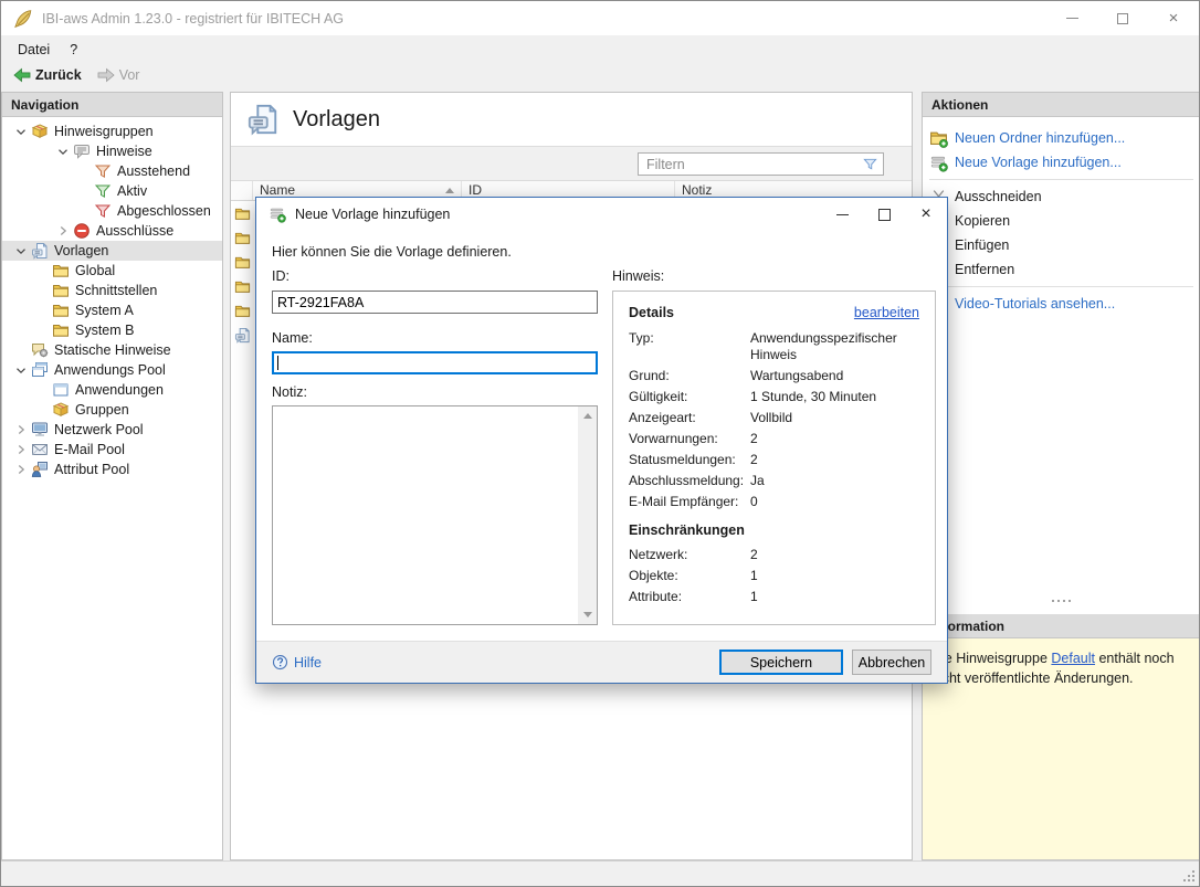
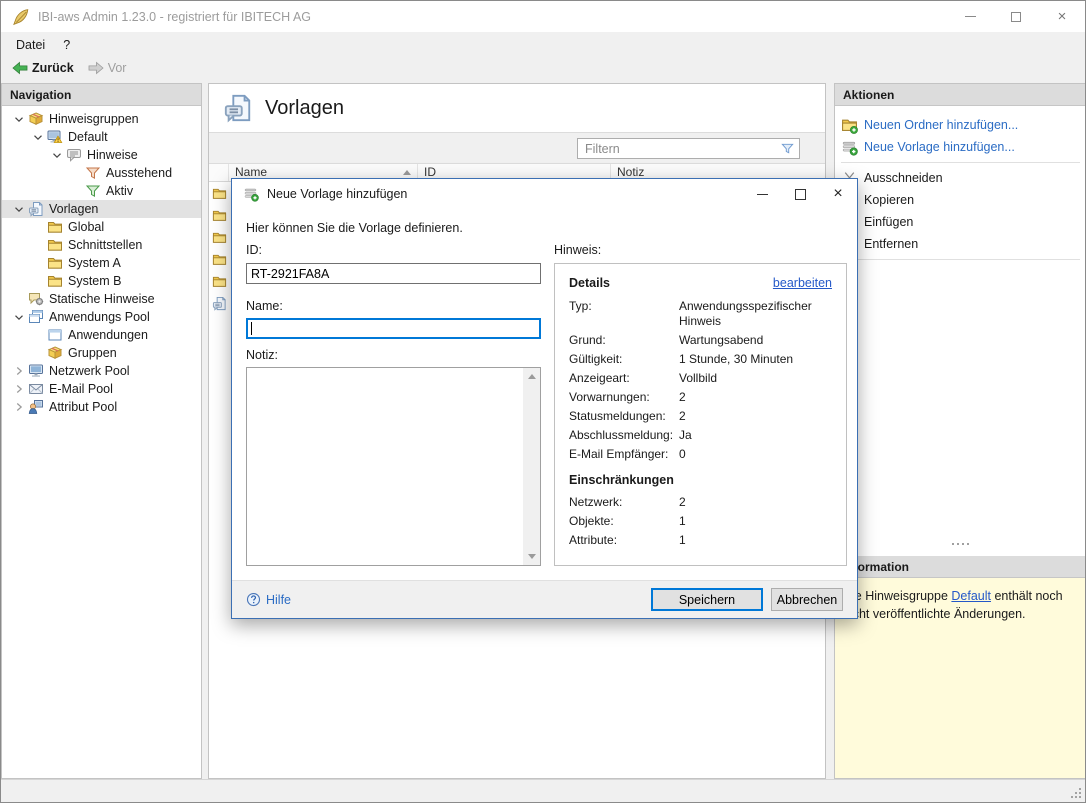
  IBI-aws Admin 1.23.0 - registriert für IBITECH AG
  ×
  Datei
  ?
  Zurück
  Vor
  Navigation
  Hinweisgruppen
+ Default
  Hinweise
  Ausstehend
  Aktiv
- Abgeschlossen
- Ausschlüsse
  Vorlagen
  Global
  Schnittstellen
  System A
  System B
  Statische Hinweise
  Anwendungs Pool
  Anwendungen
  Gruppen
  Netzwerk Pool
  E-Mail Pool
  Attribut Pool
  Vorlagen
  Filtern
  Name
  ID
  Notiz
  Aktionen
  Neuen Ordner hinzufügen...
  Neue Vorlage hinzufügen...
  Ausschneiden
  Kopieren
  Einfügen
  Entfernen
- Video-Tutorials ansehen...
  ormation
  e Hinweisgruppe Default enthält noch ht veröffentlichte Änderungen.
  Neue Vorlage hinzufügen
  ×
  Hier können Sie die Vorlage definieren.
  ID:
  RT-2921FA8A
  Name:
  Notiz:
  Hinweis:
  Details
  bearbeiten
  Typ:
  Anwendungsspezifischer Hinweis
  Grund:
  Wartungsabend
  Gültigkeit:
  1 Stunde, 30 Minuten
  Anzeigeart:
  Vollbild
  Vorwarnungen:
  2
  Statusmeldungen:
  2
  Abschlussmeldung:
  Ja
  E-Mail Empfänger:
  0
  Einschränkungen
  Netzwerk:
  2
  Objekte:
  1
  Attribute:
  1
  Hilfe
  Speichern
  Abbrechen
